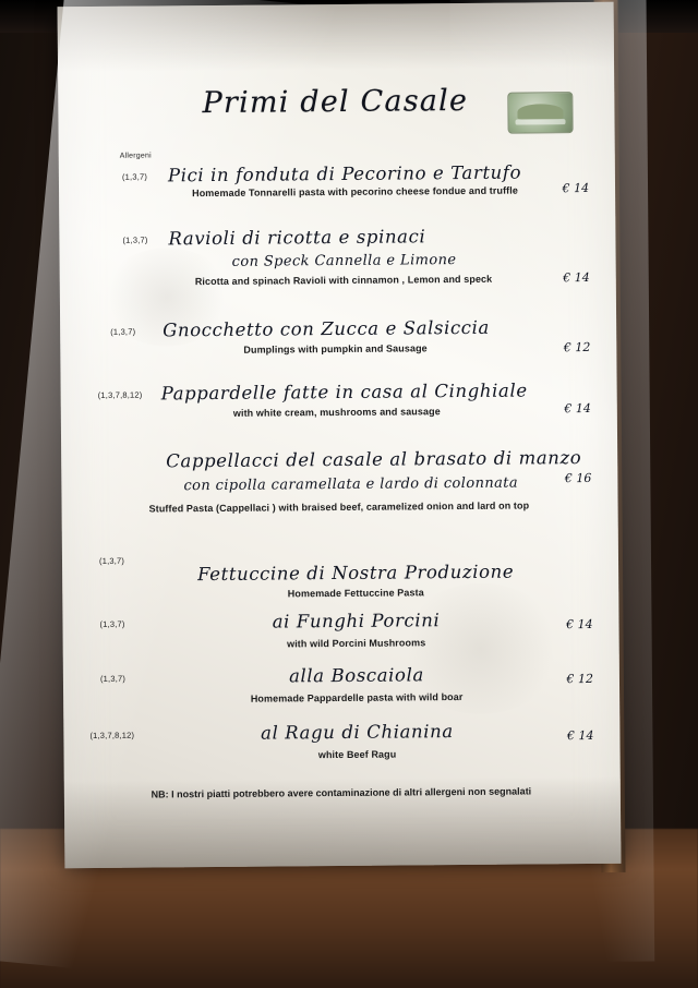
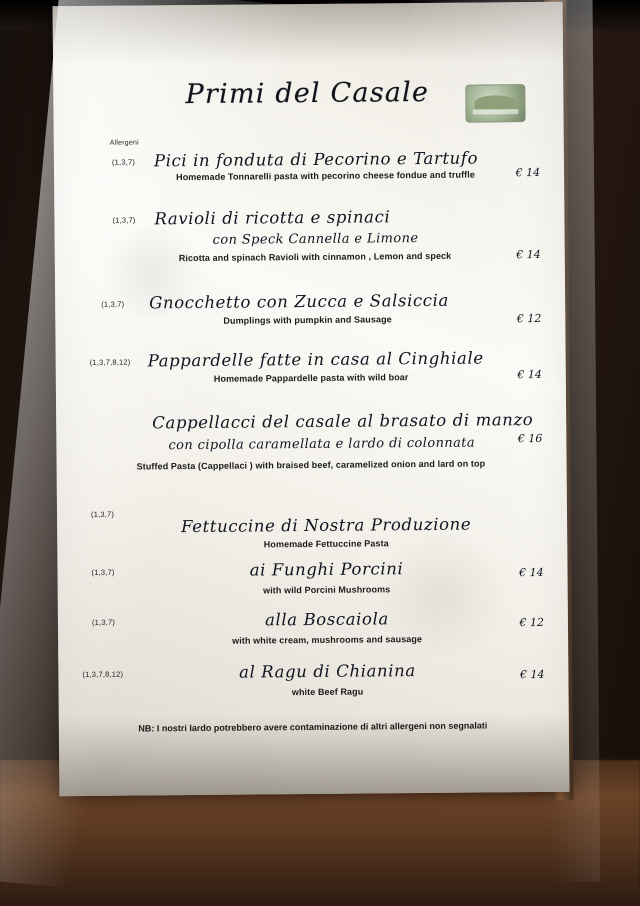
  Primi del Casale
  (1,3,7)
  Pici in fonduta di Pecorino e Tartufo
  Homemade Tonnarelli pasta with pecorino cheese fondue and truffle
  € 14
  (1,3,7)
  Ravioli di ricotta e spinaci
  con Speck Cannella e Limone
  Ricotta and spinach Ravioli with cinnamon , Lemon and speck
  € 14
  (1,3,7)
  Gnocchetto con Zucca e Salsiccia
  Dumplings with pumpkin and Sausage
  € 12
  (1,3,7,8,12)
  Pappardelle fatte in casa al Cinghiale
- with white cream, mushrooms and sausage
+ Homemade Pappardelle pasta with wild boar
  € 14
  Cappellacci del casale al brasato di manzo
  con cipolla caramellata e lardo di colonnata
  Stuffed Pasta (Cappellaci ) with braised beef, caramelized onion and lard on top
  € 16
  (1,3,7)
  Fettuccine di Nostra Produzione
  Homemade Fettuccine Pasta
  (1,3,7)
  ai Funghi Porcini
  with wild Porcini Mushrooms
  € 14
  (1,3,7)
  alla Boscaiola
- Homemade Pappardelle pasta with wild boar
+ with white cream, mushrooms and sausage
  € 12
  (1,3,7,8,12)
  al Ragu di Chianina
  white Beef Ragu
  € 14
- NB: I nostri piatti potrebbero avere contaminazione di altri allergeni non segnalati
+ NB: I nostri lardo potrebbero avere contaminazione di altri allergeni non segnalati
